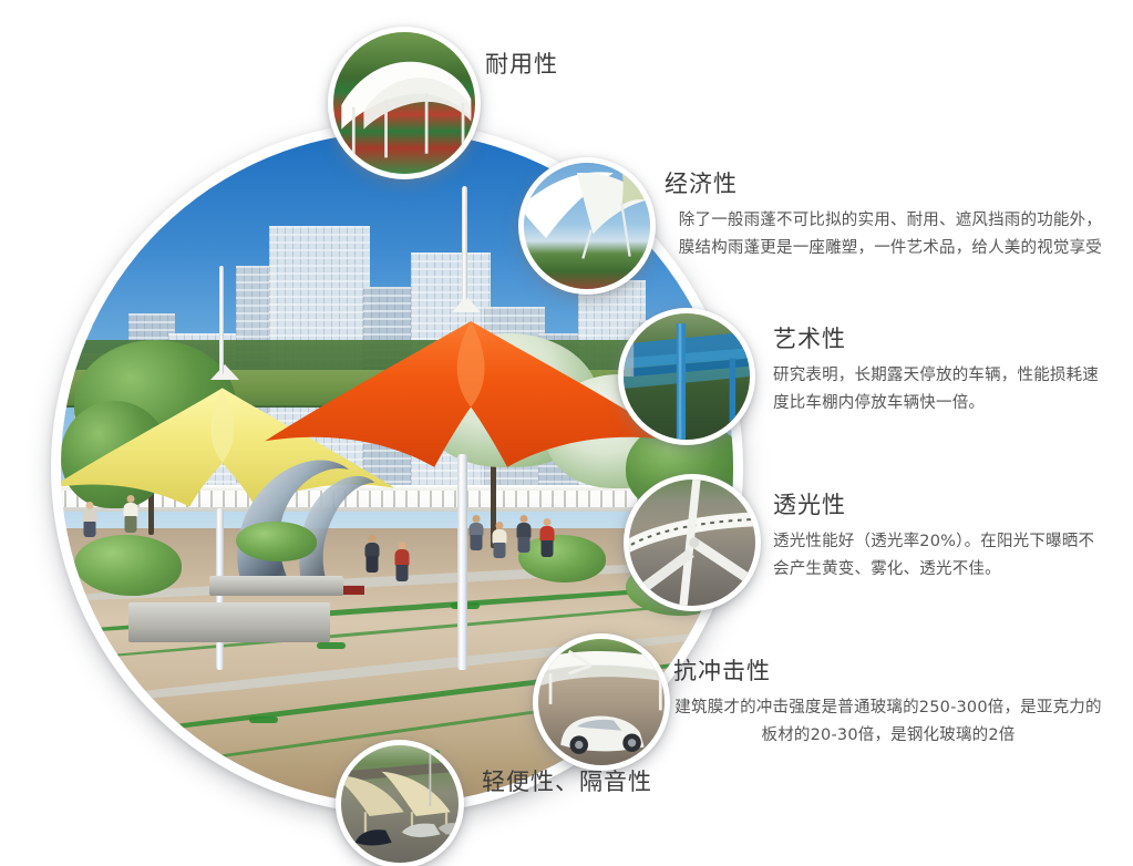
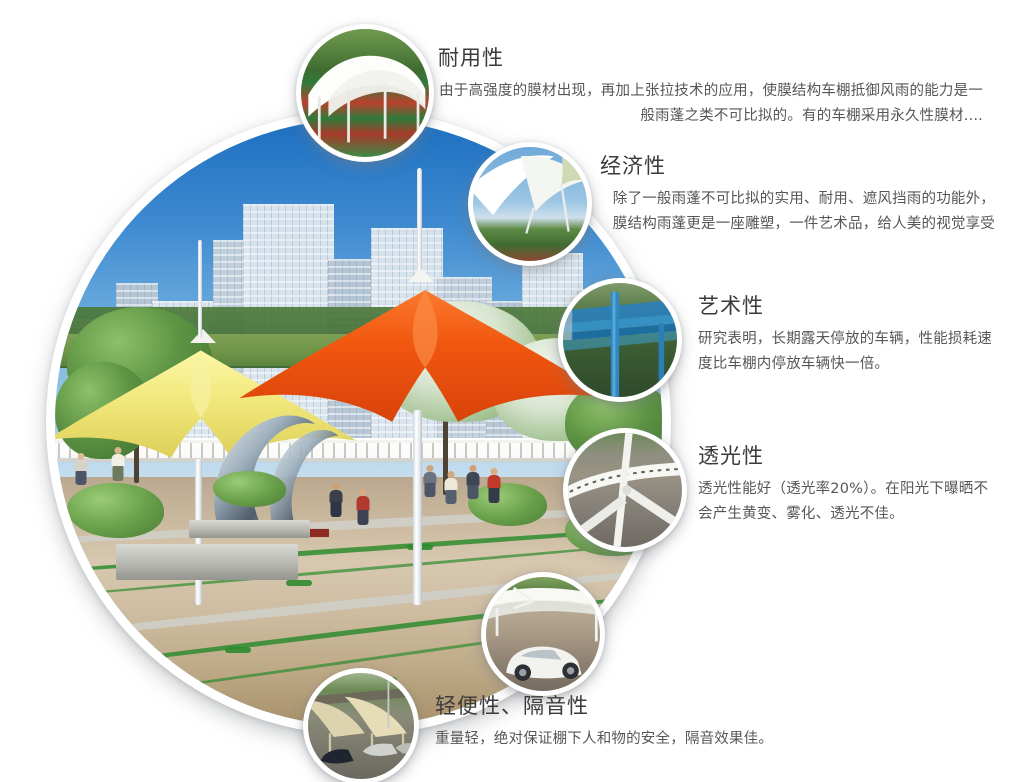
  耐用性
+ 由于高强度的膜材出现，再加上张拉技术的应用，使膜结构车棚抵御风雨的能力是一般雨蓬之类不可比拟的。有的车棚采用永久性膜材....
  经济性
  除了一般雨蓬不可比拟的实用、耐用、遮风挡雨的功能外，膜结构雨蓬更是一座雕塑，一件艺术品，给人美的视觉享受
  艺术性
  研究表明，长期露天停放的车辆，性能损耗速度比车棚内停放车辆快一倍。
  透光性
  透光性能好（透光率20%）。在阳光下曝晒不会产生黄变、雾化、透光不佳。
- 抗冲击性
- 建筑膜才的冲击强度是普通玻璃的250-300倍，是亚克力的板材的20-30倍，是钢化玻璃的2倍
  轻便性、隔音性
+ 重量轻，绝对保证棚下人和物的安全，隔音效果佳。
